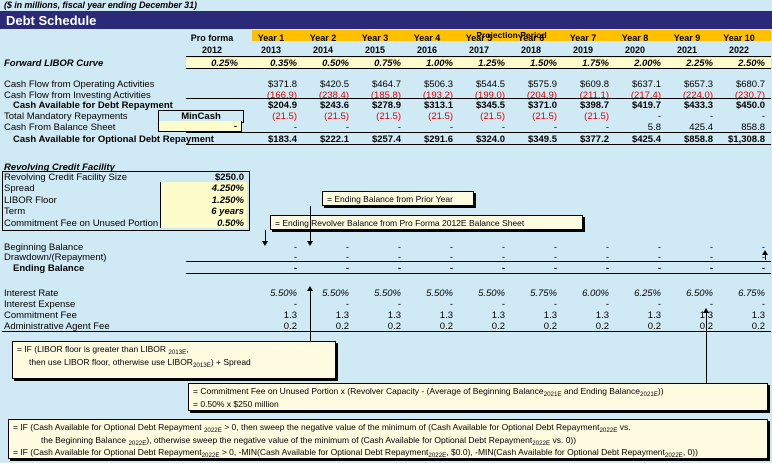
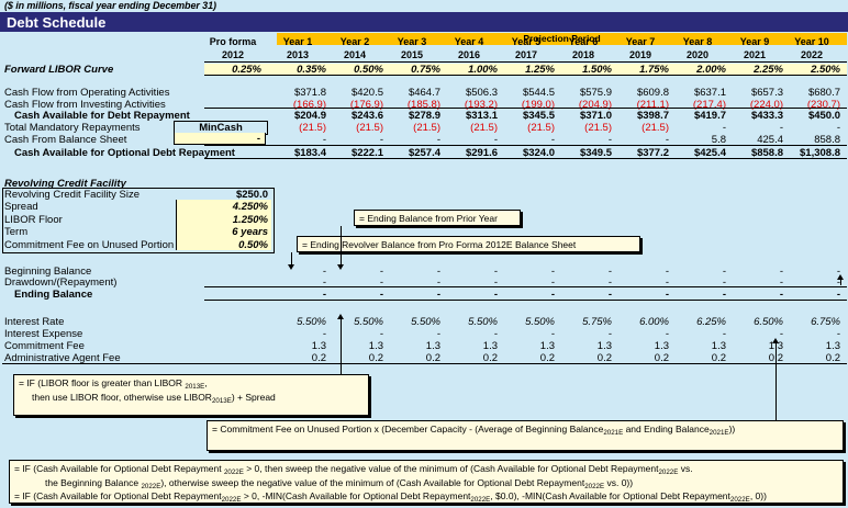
  ($ in millions, fiscal year ending December 31)
  Debt Schedule
  Projection Period
  Pro forma
  2012
  Year 1
  Year 2
  Year 3
  Year 4
  Year 5
  Year 6
  Year 7
  Year 8
  Year 9
  Year 10
  2013
  2014
  2015
  2016
  2017
  2018
  2019
  2020
  2021
  2022
  Forward LIBOR Curve
  0.25%
  0.35%
  0.50%
  0.75%
  1.00%
  1.25%
  1.50%
  1.75%
  2.00%
  2.25%
  2.50%
  Cash Flow from Operating Activities
  $371.8
  $420.5
  $464.7
  $506.3
  $544.5
  $575.9
  $609.8
  $637.1
  $657.3
  $680.7
  Cash Flow from Investing Activities
  (166.9)
- (238.4)
+ (176.9)
  (185.8)
  (193.2)
  (199.0)
  (204.9)
  (211.1)
  (217.4)
  (224.0)
  (230.7)
  Cash Available for Debt Repayment
  $204.9
  $243.6
  $278.9
  $313.1
  $345.5
  $371.0
  $398.7
  $419.7
  $433.3
  $450.0
  Total Mandatory Repayments
  (21.5)
  (21.5)
  (21.5)
  (21.5)
  (21.5)
  (21.5)
  (21.5)
  -
  -
  -
  Cash From Balance Sheet
  -
  -
  -
  -
  -
  -
  -
  5.8
  425.4
  858.8
  Cash Available for Optional Debt Repayment
  $183.4
  $222.1
  $257.4
  $291.6
  $324.0
  $349.5
  $377.2
  $425.4
  $858.8
  $1,308.8
  Beginning Balance
  -
  -
  -
  -
  -
  -
  -
  -
  -
  -
  Drawdown/(Repayment)
  -
  -
  -
  -
  -
  -
  -
  -
  -
  -
  Ending Balance
  -
  -
  -
  -
  -
  -
  -
  -
  -
  -
  Interest Rate
  5.50%
  5.50%
  5.50%
  5.50%
  5.50%
  5.75%
  6.00%
  6.25%
  6.50%
  6.75%
  Interest Expense
  -
  -
  -
  -
  -
  -
  -
  -
  -
  -
  Commitment Fee
  1.3
  1.3
  1.3
  1.3
  1.3
  1.3
  1.3
  1.3
  1.3
  Administrative Agent Fee
  0.2
  0.2
  0.2
  0.2
  0.2
  0.2
  0.2
  0.2
  0.2
  MinCash
  -
  Revolving Credit Facility
  Revolving Credit Facility Size
  $250.0
  Spread
  4.250%
  LIBOR Floor
  1.250%
  Term
  6 years
  Commitment Fee on Unused Portion
  0.50%
  = Ending Balance from Prior Year
  = Ending Revolver Balance from Pro Forma 2012E Balance Sheet
  = IF (LIBOR floor is greater than LIBOR ,
  then use LIBOR floor, otherwise use LIBOR ) + Spread
- = Commitment Fee on Unused Portion x (Revolver Capacity - (Average of Beginning Balance and Ending Balance ))
+ = Commitment Fee on Unused Portion x (December Capacity - (Average of Beginning Balance and Ending Balance ))
- = 0.50% x $250 million
  = IF (Cash Available for Optional Debt Repayment > 0, then sweep the negative value of the minimum of (Cash Available for Optional Debt Repayment vs.
  the Beginning Balance ), otherwise sweep the negative value of the minimum of (Cash Available for Optional Debt Repayment vs. 0))
  = IF (Cash Available for Optional Debt Repayment > 0, -MIN(Cash Available for Optional Debt Repayment , $0.0), -MIN(Cash Available for Optional Debt Repayment , 0))
